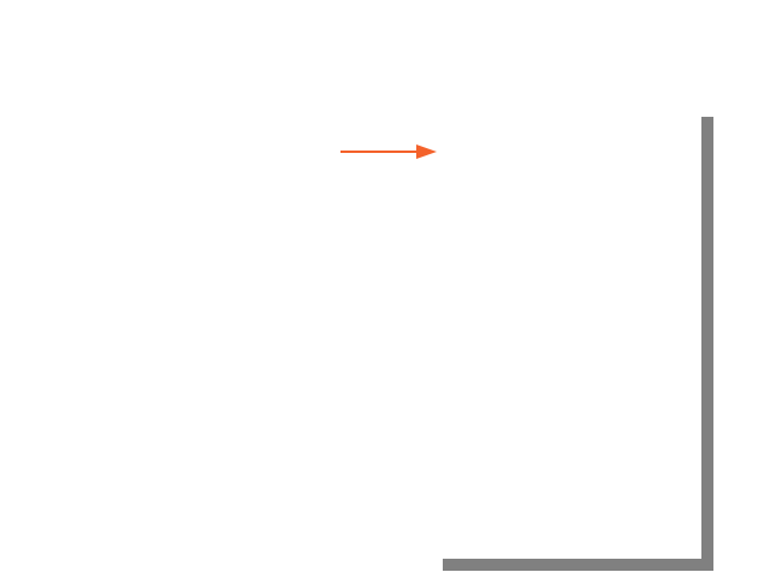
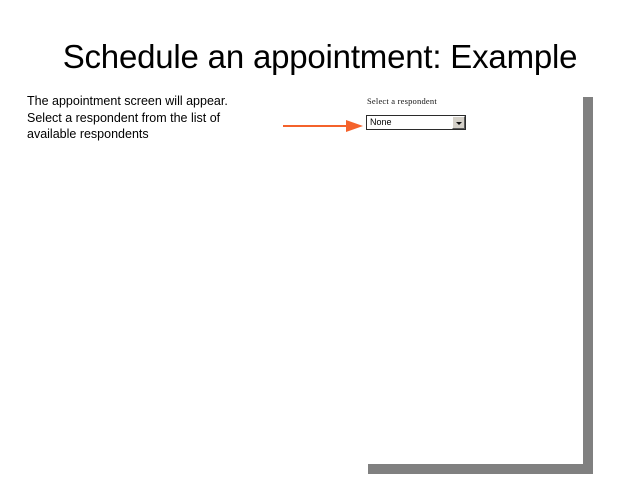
+ Schedule an appointment: Example
+ The appointment screen will appear. Select a respondent from the list of available respondents
+ Select a respondent
+ None
